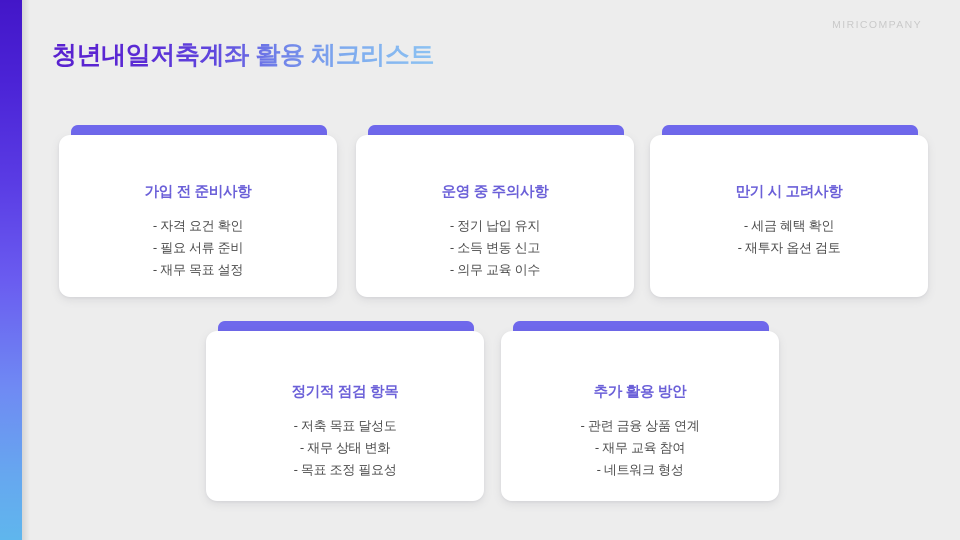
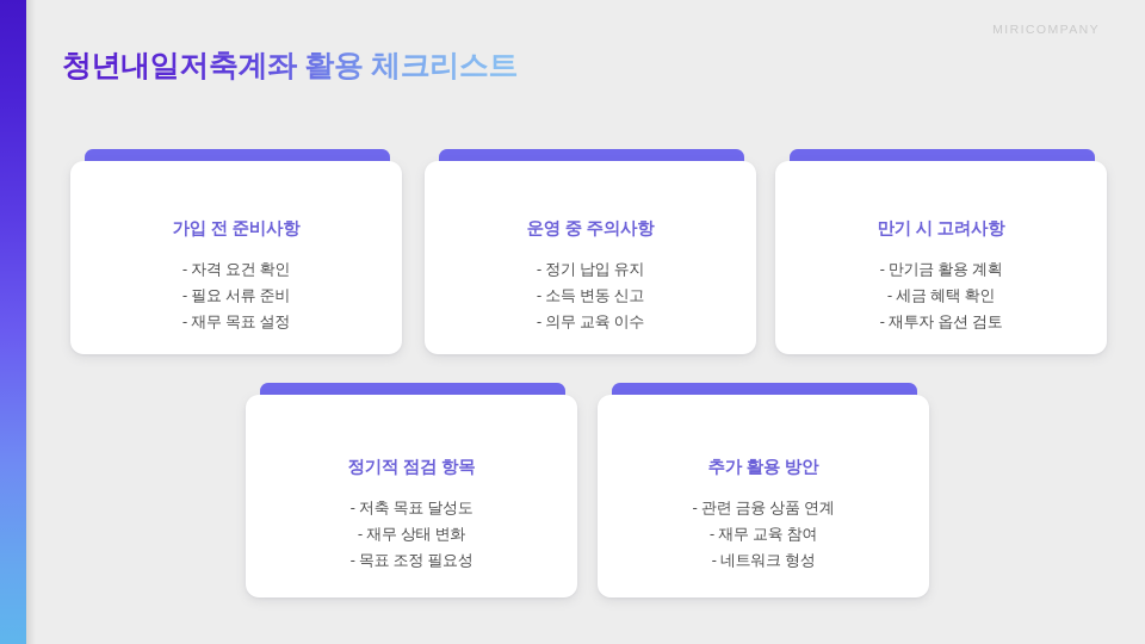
  MIRICOMPANY
  청년내일저축계좌 활용 체크리스트
  가입 전 준비사항
  - 자격 요건 확인
  - 필요 서류 준비
  - 재무 목표 설정
  운영 중 주의사항
  - 정기 납입 유지
  - 소득 변동 신고
  - 의무 교육 이수
  만기 시 고려사항
+ - 만기금 활용 계획
  - 세금 혜택 확인
  - 재투자 옵션 검토
  정기적 점검 항목
  - 저축 목표 달성도
  - 재무 상태 변화
  - 목표 조정 필요성
  추가 활용 방안
  - 관련 금융 상품 연계
  - 재무 교육 참여
  - 네트워크 형성
